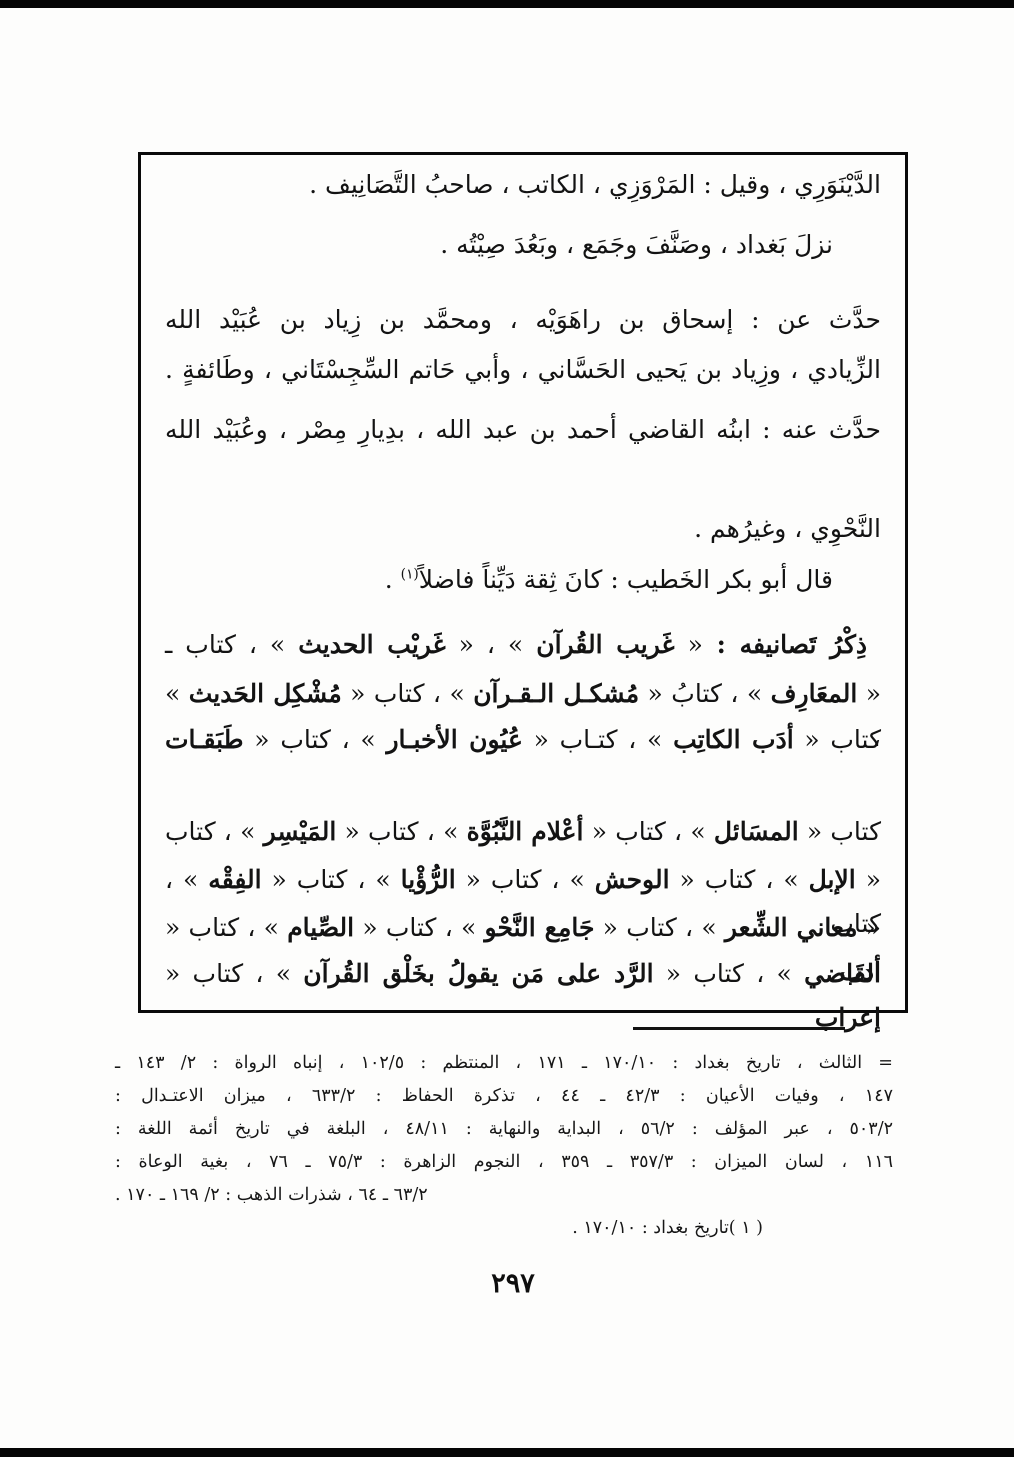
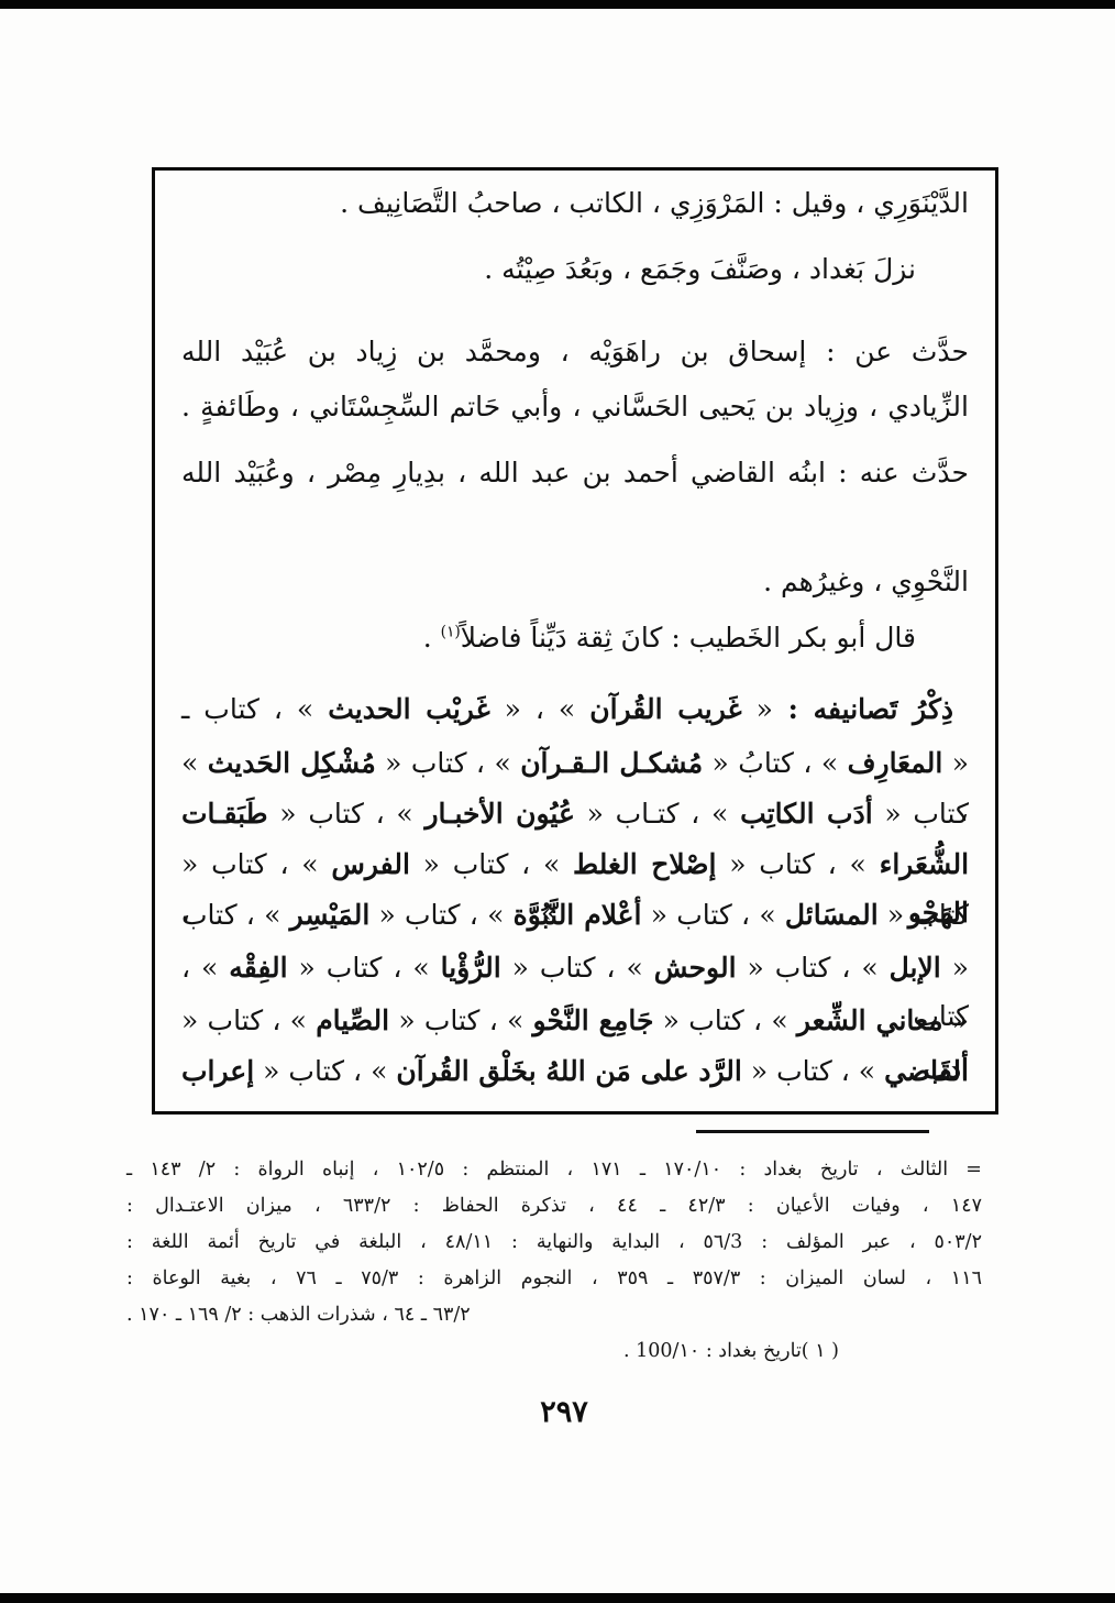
  الدَّيْنَوَرِي ، وقيل : المَرْوَزِي ، الكاتب ، صاحبُ التَّصَانِيف .
  نزلَ بَغداد ، وصَنَّفَ وجَمَع ، وبَعُدَ صِيْتُه .
  حدَّث عن : إسحاق بن راهَوَيْه ، ومحمَّد بن زِياد بن عُبَيْد الله
  الزِّيادي ، وزِياد بن يَحيى الحَسَّاني ، وأبي حَاتم السِّجِسْتَاني ، وطَائفةٍ .
  حدَّث عنه : ابنُه القاضي أحمد بن عبد الله ، بدِيارِ مِصْر ، وعُبَيْد الله
  النَّحْوِي ، وغيرُهم .
  قال أبو بكر الخَطيب : كانَ ثِقة دَيِّناً فاضلاً(١) .
  ذِكْرُ تَصانيفه : « غَريب القُرآن » ، « غَريْب الحديث » ، كتاب ـ
  « المعَارِف » ، كتابُ « مُشكـل الـقـرآن » ، كتاب « مُشْكِل الحَديث » ،
  كتاب « أدَب الكاتِب » ، كتـاب « عُيُون الأخبـار » ، كتاب « طَبَقـات
+ الشُّعَراء » ، كتاب « إصْلاح الغلط » ، كتاب « الفرس » ، كتاب « الهَجْو » ،
  كتاب « المسَائل » ، كتاب « أعْلام النَّبُوَّة » ، كتاب « المَيْسِر » ، كتاب
  « الإبل » ، كتاب « الوحش » ، كتاب « الرُّؤْيا » ، كتاب « الفِقْه » ، كتاب
  « معاني الشِّعر » ، كتاب « جَامِع النَّحْو » ، كتاب « الصِّيام » ، كتاب « أدب
- القَاضي » ، كتاب « الرَّد على مَن يقولُ بخَلْق القُرآن » ، كتاب « إعراب
+ القَاضي » ، كتاب « الرَّد على مَن اللهُ بخَلْق القُرآن » ، كتاب « إعراب
  = الثالث ، تاريخ بغداد : ١٧٠/١٠ ـ ١٧١ ، المنتظم : ١٠٢/٥ ، إنباه الرواة : ٢/ ١٤٣ ـ
  ١٤٧ ، وفيات الأعيان : ٤٢/٣ ـ ٤٤ ، تذكرة الحفاظ : ٦٣٣/٢ ، ميزان الاعتـدال :
- ٥٠٣/٢ ، عبر المؤلف : ٥٦/٢ ، البداية والنهاية : ٤٨/١١ ، البلغة في تاريخ أئمة اللغة :
+ ٥٠٣/٢ ، عبر المؤلف : ٥٦/3 ، البداية والنهاية : ٤٨/١١ ، البلغة في تاريخ أئمة اللغة :
  ١١٦ ، لسان الميزان : ٣٥٧/٣ ـ ٣٥٩ ، النجوم الزاهرة : ٧٥/٣ ـ ٧٦ ، بغية الوعاة :
  ٦٣/٢ ـ ٦٤ ، شذرات الذهب : ٢/ ١٦٩ ـ ١٧٠ .
- ( ١ )تاريخ بغداد : ١٧٠/١٠ .
+ ( ١ )تاريخ بغداد : 100/١٠ .
  ٢٩٧
